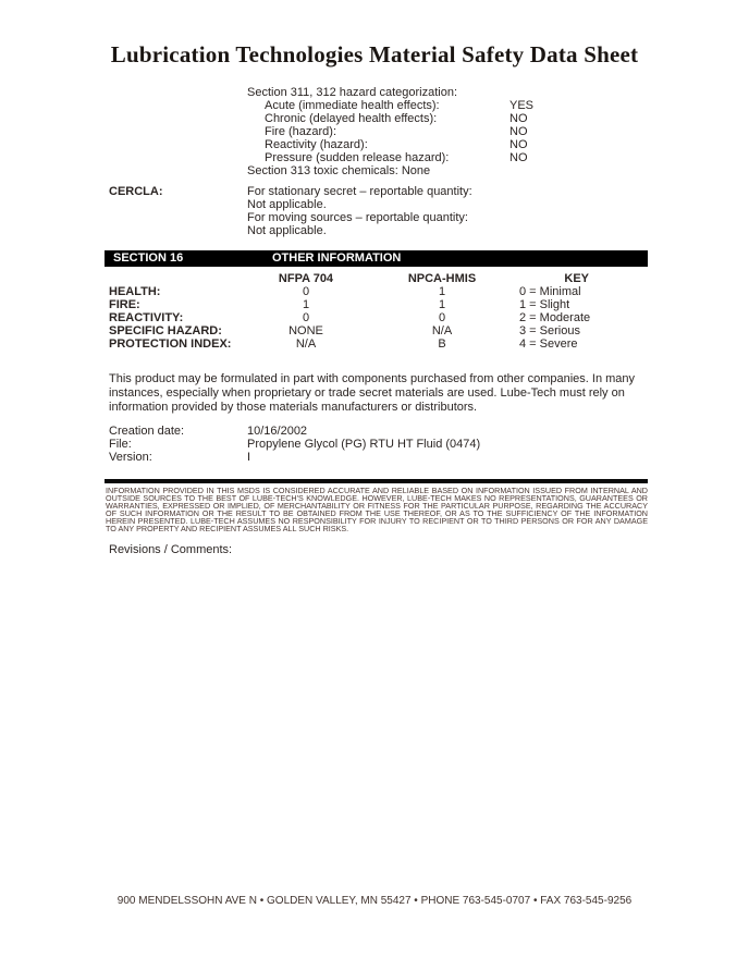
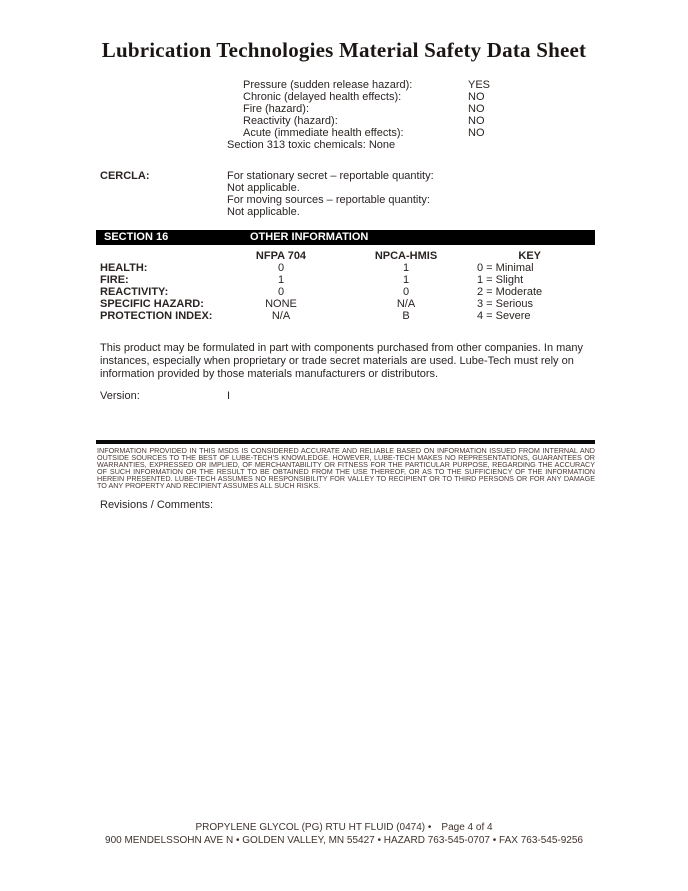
  Lubrication Technologies Material Safety Data Sheet
- Section 311, 312 hazard categorization:
- Acute (immediate health effects):
+ Pressure (sudden release hazard):
  YES
  Chronic (delayed health effects):
  NO
  Fire (hazard):
  NO
  Reactivity (hazard):
  NO
- Pressure (sudden release hazard):
+ Acute (immediate health effects):
  NO
  Section 313 toxic chemicals: None
  CERCLA:
  For stationary secret – reportable quantity:
  Not applicable.
  For moving sources – reportable quantity:
  Not applicable.
  SECTION 16
  OTHER INFORMATION
  NFPA 704
  NPCA-HMIS
  KEY
  HEALTH:
  0
  1
  0 = Minimal
  FIRE:
  1
  1
  1 = Slight
  REACTIVITY:
  0
  0
  2 = Moderate
  SPECIFIC HAZARD:
  NONE
  N/A
  3 = Serious
  PROTECTION INDEX:
  N/A
  B
  4 = Severe
  This product may be formulated in part with components purchased from other companies. In many instances, especially when proprietary or trade secret materials are used. Lube-Tech must rely on information provided by those materials manufacturers or distributors.
- Creation date:
- 10/16/2002
- File:
- Propylene Glycol (PG) RTU HT Fluid (0474)
  Version:
  I
- INFORMATION PROVIDED IN THIS MSDS IS CONSIDERED ACCURATE AND RELIABLE BASED ON INFORMATION ISSUED FROM INTERNAL AND OUTSIDE SOURCES TO THE BEST OF LUBE-TECH'S KNOWLEDGE. HOWEVER, LUBE-TECH MAKES NO REPRESENTATIONS, GUARANTEES OR WARRANTIES, EXPRESSED OR IMPLIED, OF MERCHANTABILITY OR FITNESS FOR THE PARTICULAR PURPOSE, REGARDING THE ACCURACY OF SUCH INFORMATION OR THE RESULT TO BE OBTAINED FROM THE USE THEREOF, OR AS TO THE SUFFICIENCY OF THE INFORMATION HEREIN PRESENTED. LUBE-TECH ASSUMES NO RESPONSIBILITY FOR INJURY TO RECIPIENT OR TO THIRD PERSONS OR FOR ANY DAMAGE TO ANY PROPERTY AND RECIPIENT ASSUMES ALL SUCH RISKS.
+ INFORMATION PROVIDED IN THIS MSDS IS CONSIDERED ACCURATE AND RELIABLE BASED ON INFORMATION ISSUED FROM INTERNAL AND OUTSIDE SOURCES TO THE BEST OF LUBE-TECH'S KNOWLEDGE. HOWEVER, LUBE-TECH MAKES NO REPRESENTATIONS, GUARANTEES OR WARRANTIES, EXPRESSED OR IMPLIED, OF MERCHANTABILITY OR FITNESS FOR THE PARTICULAR PURPOSE, REGARDING THE ACCURACY OF SUCH INFORMATION OR THE RESULT TO BE OBTAINED FROM THE USE THEREOF, OR AS TO THE SUFFICIENCY OF THE INFORMATION HEREIN PRESENTED. LUBE-TECH ASSUMES NO RESPONSIBILITY FOR VALLEY TO RECIPIENT OR TO THIRD PERSONS OR FOR ANY DAMAGE TO ANY PROPERTY AND RECIPIENT ASSUMES ALL SUCH RISKS.
  Revisions / Comments:
+ PROPYLENE GLYCOL (PG) RTU HT FLUID (0474) • Page 4 of 4
- 900 MENDELSSOHN AVE N • GOLDEN VALLEY, MN 55427 • PHONE 763-545-0707 • FAX 763-545-9256
+ 900 MENDELSSOHN AVE N • GOLDEN VALLEY, MN 55427 • HAZARD 763-545-0707 • FAX 763-545-9256
